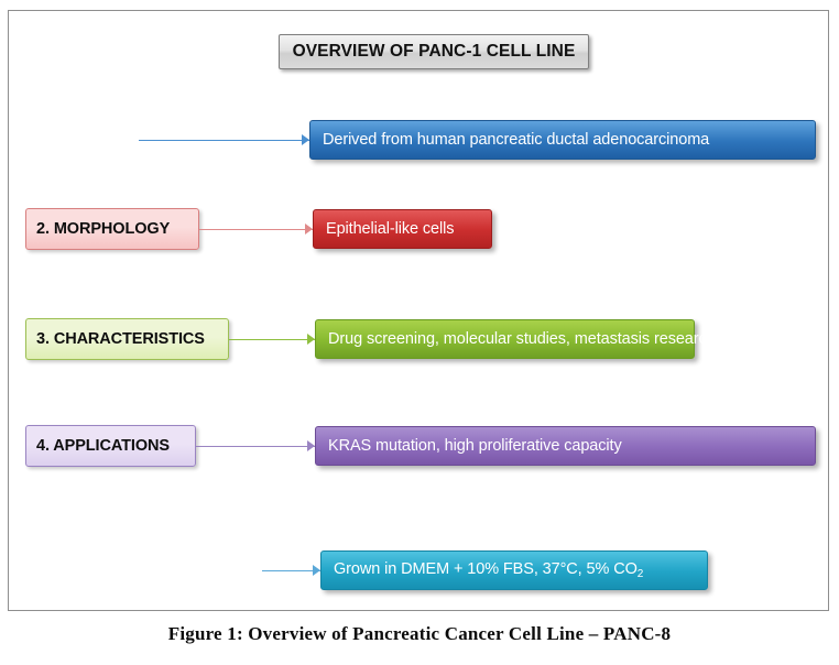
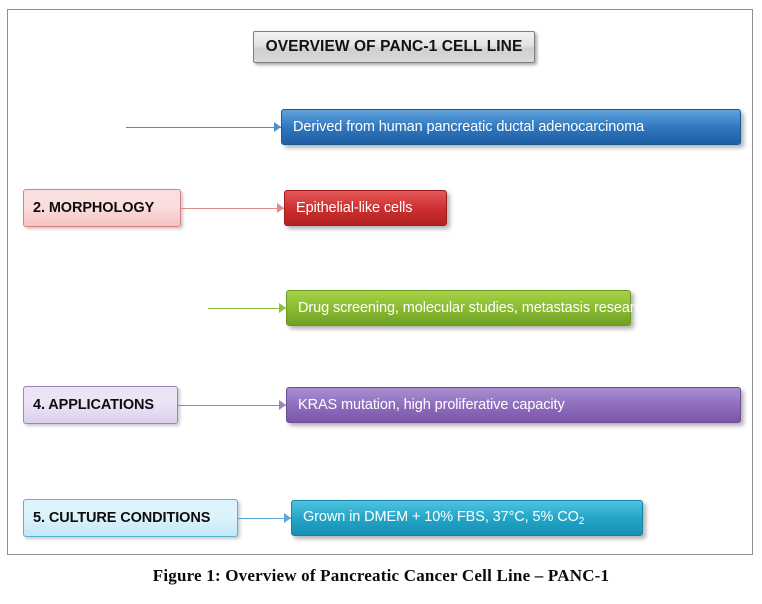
  OVERVIEW OF PANC-1 CELL LINE
  Derived from human pancreatic ductal adenocarcinoma
  2. MORPHOLOGY
  Epithelial-like cells
- 3. CHARACTERISTICS
  Drug screening, molecular studies, metastasis research
  4. APPLICATIONS
  KRAS mutation, high proliferative capacity
+ 5. CULTURE CONDITIONS
  Grown in DMEM + 10% FBS, 37°C, 5% CO2
- Figure 1: Overview of Pancreatic Cancer Cell Line – PANC-8
+ Figure 1: Overview of Pancreatic Cancer Cell Line – PANC-1
